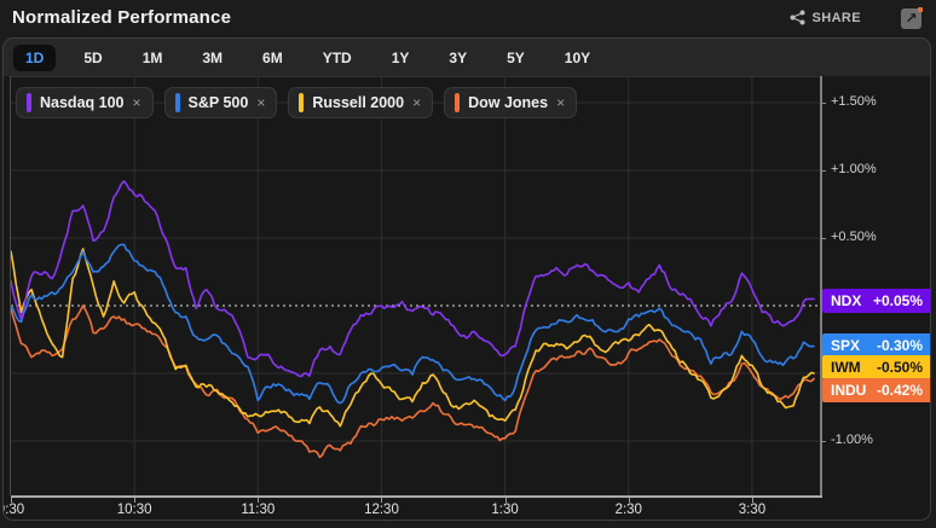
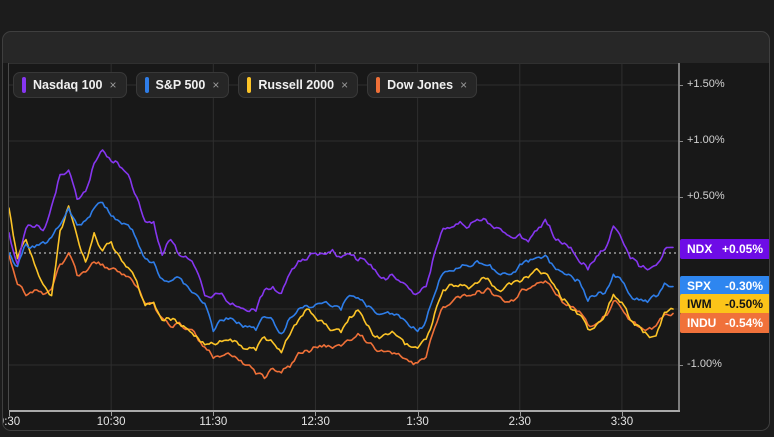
- Normalized Performance
- SHARE
- ↗
- 1D
- 5D
- 1M
- 3M
- 6M
- YTD
- 1Y
- 3Y
- 5Y
- 10Y
  :30
  10:30
  11:30
  12:30
  1:30
  2:30
  3:30
  +1.50%
  +1.00%
  +0.50%
  -1.00%
  NDX
  +0.05%
  SPX
  -0.30%
  IWM
  -0.50%
  INDU
- -0.42%
+ -0.54%
  Nasdaq 100
  ×
  S&P 500
  ×
  Russell 2000
  ×
  Dow Jones
  ×
